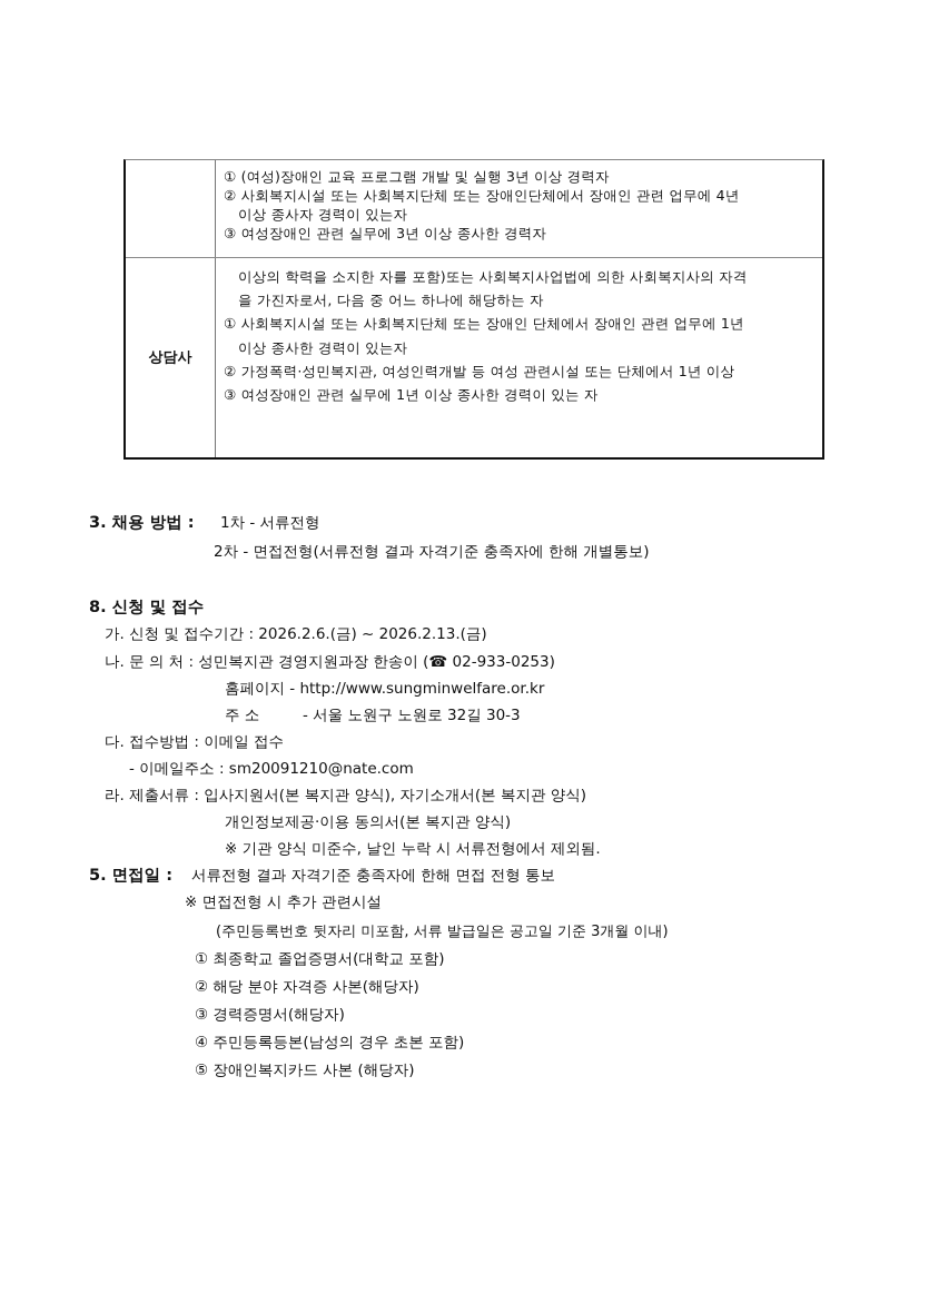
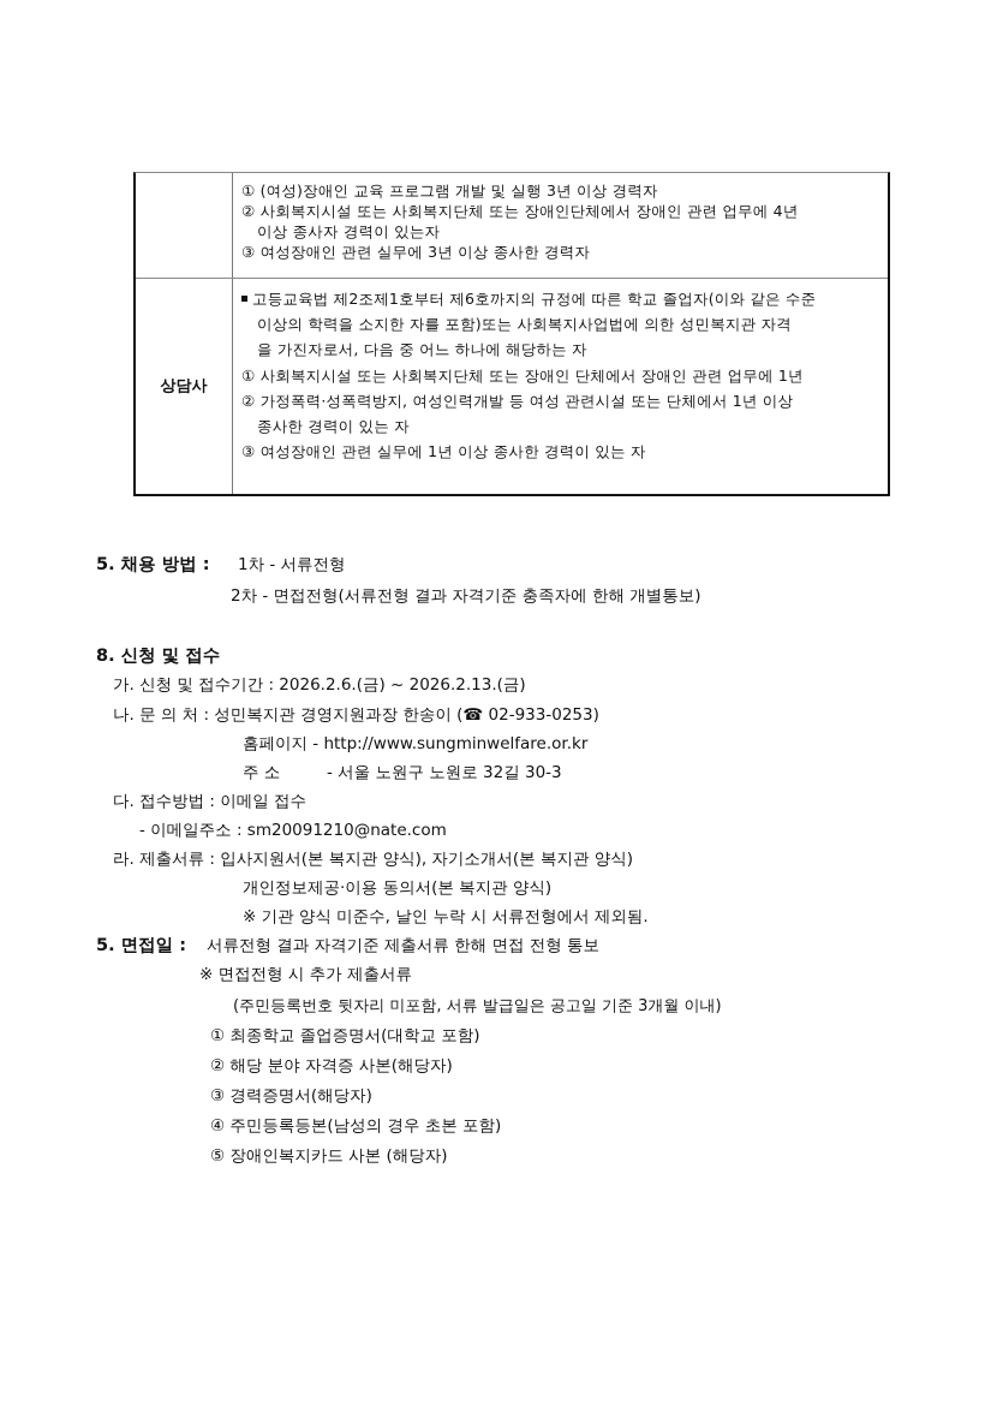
  ① (여성)장애인 교육 프로그램 개발 및 실행 3년 이상 경력자
  ② 사회복지시설 또는 사회복지단체 또는 장애인단체에서 장애인 관련 업무에 4년
  이상 종사자 경력이 있는자
  ③ 여성장애인 관련 실무에 3년 이상 종사한 경력자
  상담사
+ 고등교육법 제2조제1호부터 제6호까지의 규정에 따른 학교 졸업자(이와 같은 수준
- 이상의 학력을 소지한 자를 포함)또는 사회복지사업법에 의한 사회복지사의 자격
+ 이상의 학력을 소지한 자를 포함)또는 사회복지사업법에 의한 성민복지관 자격
  을 가진자로서, 다음 중 어느 하나에 해당하는 자
  ① 사회복지시설 또는 사회복지단체 또는 장애인 단체에서 장애인 관련 업무에 1년
- 이상 종사한 경력이 있는자
- ② 가정폭력·성민복지관, 여성인력개발 등 여성 관련시설 또는 단체에서 1년 이상
+ ② 가정폭력·성폭력방지, 여성인력개발 등 여성 관련시설 또는 단체에서 1년 이상
+ 종사한 경력이 있는 자
  ③ 여성장애인 관련 실무에 1년 이상 종사한 경력이 있는 자
- 3. 채용 방법 :
+ 5. 채용 방법 :
  1차 - 서류전형
  2차 - 면접전형(서류전형 결과 자격기준 충족자에 한해 개별통보)
  8. 신청 및 접수
  가. 신청 및 접수기간 : 2026.2.6.(금) ~ 2026.2.13.(금)
  나. 문 의 처 : 성민복지관 경영지원과장 한송이 (☎ 02-933-0253)
  홈페이지 - http://www.sungminwelfare.or.kr
  주 소
  - 서울 노원구 노원로 32길 30-3
  다. 접수방법 : 이메일 접수
  - 이메일주소 : sm20091210@nate.com
  라. 제출서류 : 입사지원서(본 복지관 양식), 자기소개서(본 복지관 양식)
  개인정보제공·이용 동의서(본 복지관 양식)
  ※ 기관 양식 미준수, 날인 누락 시 서류전형에서 제외됨.
  5. 면접일 :
- 서류전형 결과 자격기준 충족자에 한해 면접 전형 통보
+ 서류전형 결과 자격기준 제출서류 한해 면접 전형 통보
- ※ 면접전형 시 추가 관련시설
+ ※ 면접전형 시 추가 제출서류
  (주민등록번호 뒷자리 미포함, 서류 발급일은 공고일 기준 3개월 이내)
  ① 최종학교 졸업증명서(대학교 포함)
  ② 해당 분야 자격증 사본(해당자)
  ③ 경력증명서(해당자)
  ④ 주민등록등본(남성의 경우 초본 포함)
  ⑤ 장애인복지카드 사본 (해당자)
